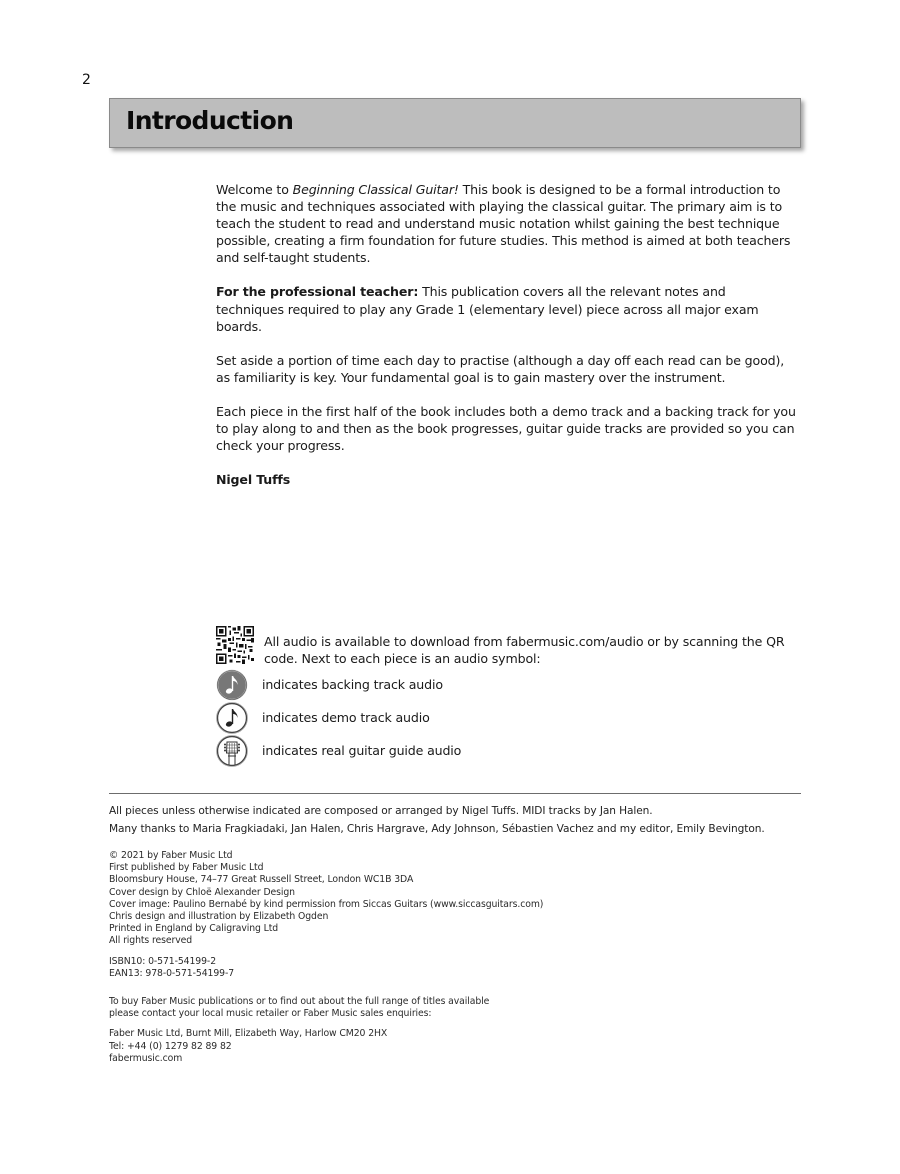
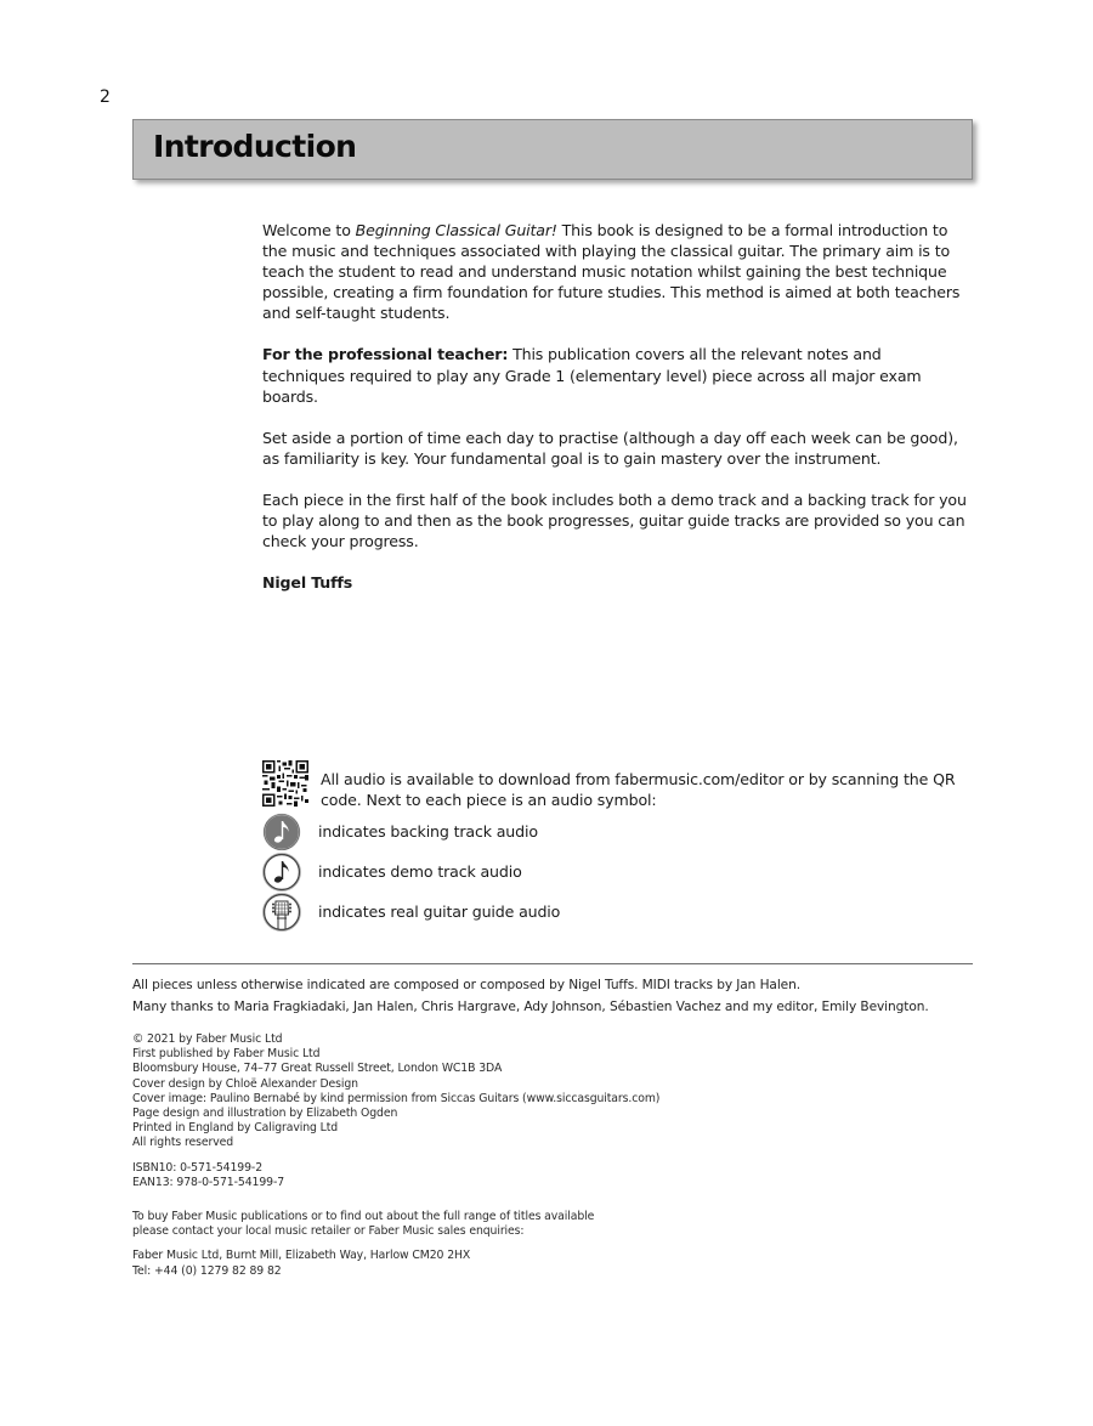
  2
  Introduction
  Welcome to Beginning Classical Guitar! This book is designed to be a formal introduction to the music and techniques associated with playing the classical guitar. The primary aim is to teach the student to read and understand music notation whilst gaining the best technique possible, creating a firm foundation for future studies. This method is aimed at both teachers and self-taught students.
  For the professional teacher: This publication covers all the relevant notes and techniques required to play any Grade 1 (elementary level) piece across all major exam boards.
- Set aside a portion of time each day to practise (although a day off each read can be good), as familiarity is key. Your fundamental goal is to gain mastery over the instrument.
+ Set aside a portion of time each day to practise (although a day off each week can be good), as familiarity is key. Your fundamental goal is to gain mastery over the instrument.
  Each piece in the first half of the book includes both a demo track and a backing track for you to play along to and then as the book progresses, guitar guide tracks are provided so you can check your progress.
  Nigel Tuffs
- All audio is available to download from fabermusic.com/audio or by scanning the QR code. Next to each piece is an audio symbol:
+ All audio is available to download from fabermusic.com/editor or by scanning the QR code. Next to each piece is an audio symbol:
  indicates backing track audio
  indicates demo track audio
  indicates real guitar guide audio
- All pieces unless otherwise indicated are composed or arranged by Nigel Tuffs. MIDI tracks by Jan Halen.
+ All pieces unless otherwise indicated are composed or composed by Nigel Tuffs. MIDI tracks by Jan Halen.
  Many thanks to Maria Fragkiadaki, Jan Halen, Chris Hargrave, Ady Johnson, Sébastien Vachez and my editor, Emily Bevington.
  © 2021 by Faber Music Ltd
  First published by Faber Music Ltd
  Bloomsbury House, 74–77 Great Russell Street, London WC1B 3DA
  Cover design by Chloë Alexander Design
  Cover image: Paulino Bernabé by kind permission from Siccas Guitars (www.siccasguitars.com)
- Chris design and illustration by Elizabeth Ogden
+ Page design and illustration by Elizabeth Ogden
  Printed in England by Caligraving Ltd
  All rights reserved
  ISBN10: 0-571-54199-2
  EAN13: 978-0-571-54199-7
  To buy Faber Music publications or to find out about the full range of titles available
  please contact your local music retailer or Faber Music sales enquiries:
  Faber Music Ltd, Burnt Mill, Elizabeth Way, Harlow CM20 2HX
  Tel: +44 (0) 1279 82 89 82
- fabermusic.com
